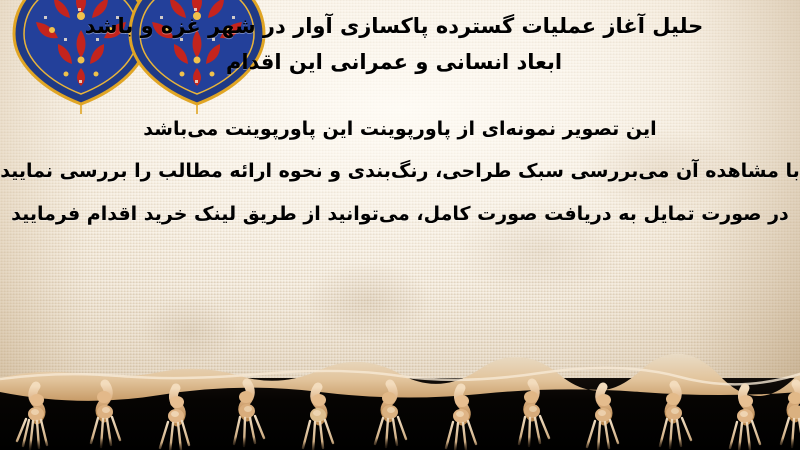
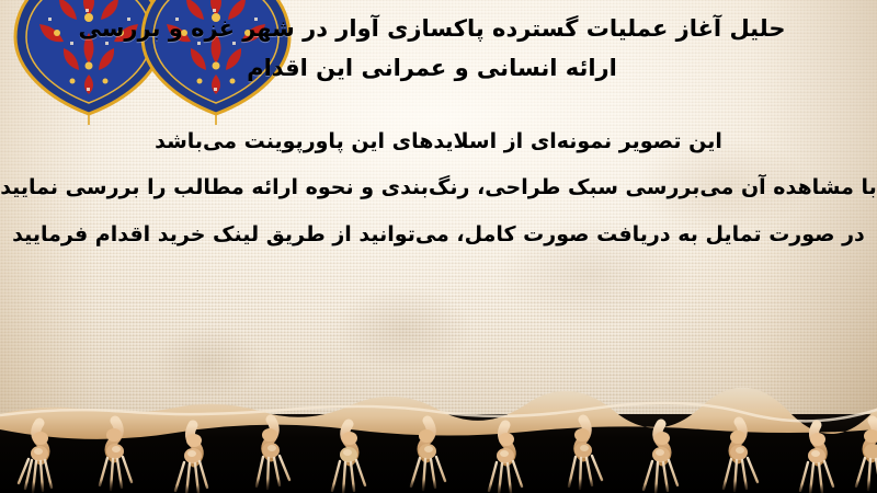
- حلیل آغاز عملیات گسترده پاکسازی آوار در شهر غزه و باشد
+ حلیل آغاز عملیات گسترده پاکسازی آوار در شهر غزه و بررسی
- ابعاد انسانی و عمرانی این اقدام
+ ارائه انسانی و عمرانی این اقدام
- این تصویر نمونه‌ای از پاورپوینت این پاورپوینت می‌باشد
+ این تصویر نمونه‌ای از اسلایدهای این پاورپوینت می‌باشد
  با مشاهده آن می‌بررسی سبک طراحی، رنگ‌بندی و نحوه ارائه مطالب را بررسی نمایید
  در صورت تمایل به دریافت صورت کامل، می‌توانید از طریق لینک خرید اقدام فرمایید
